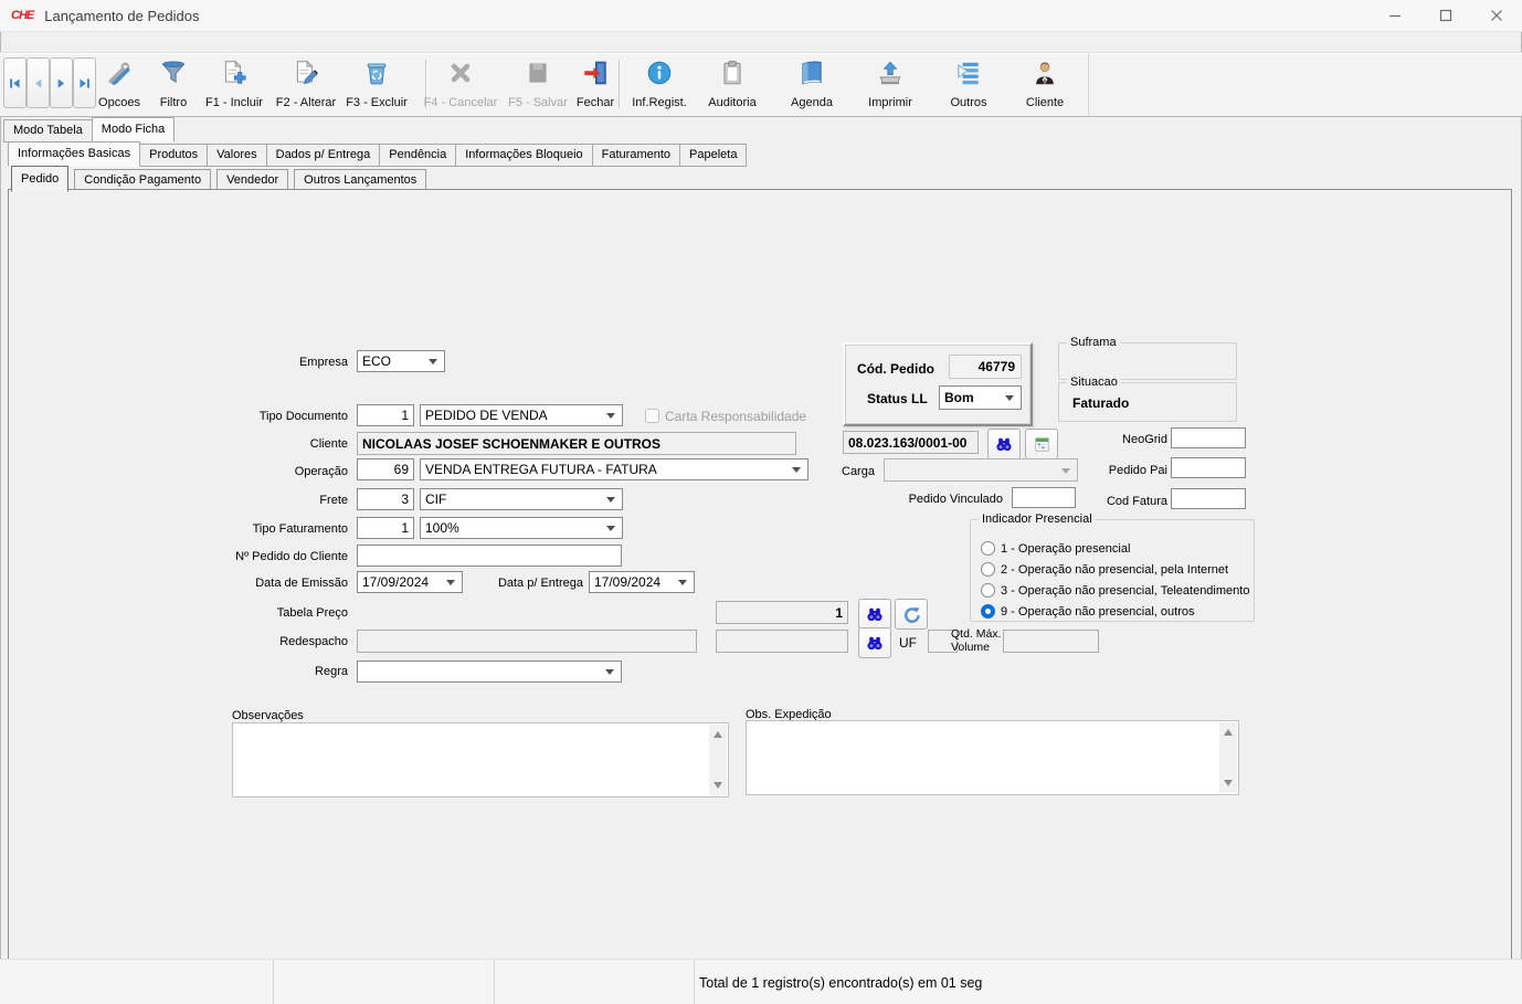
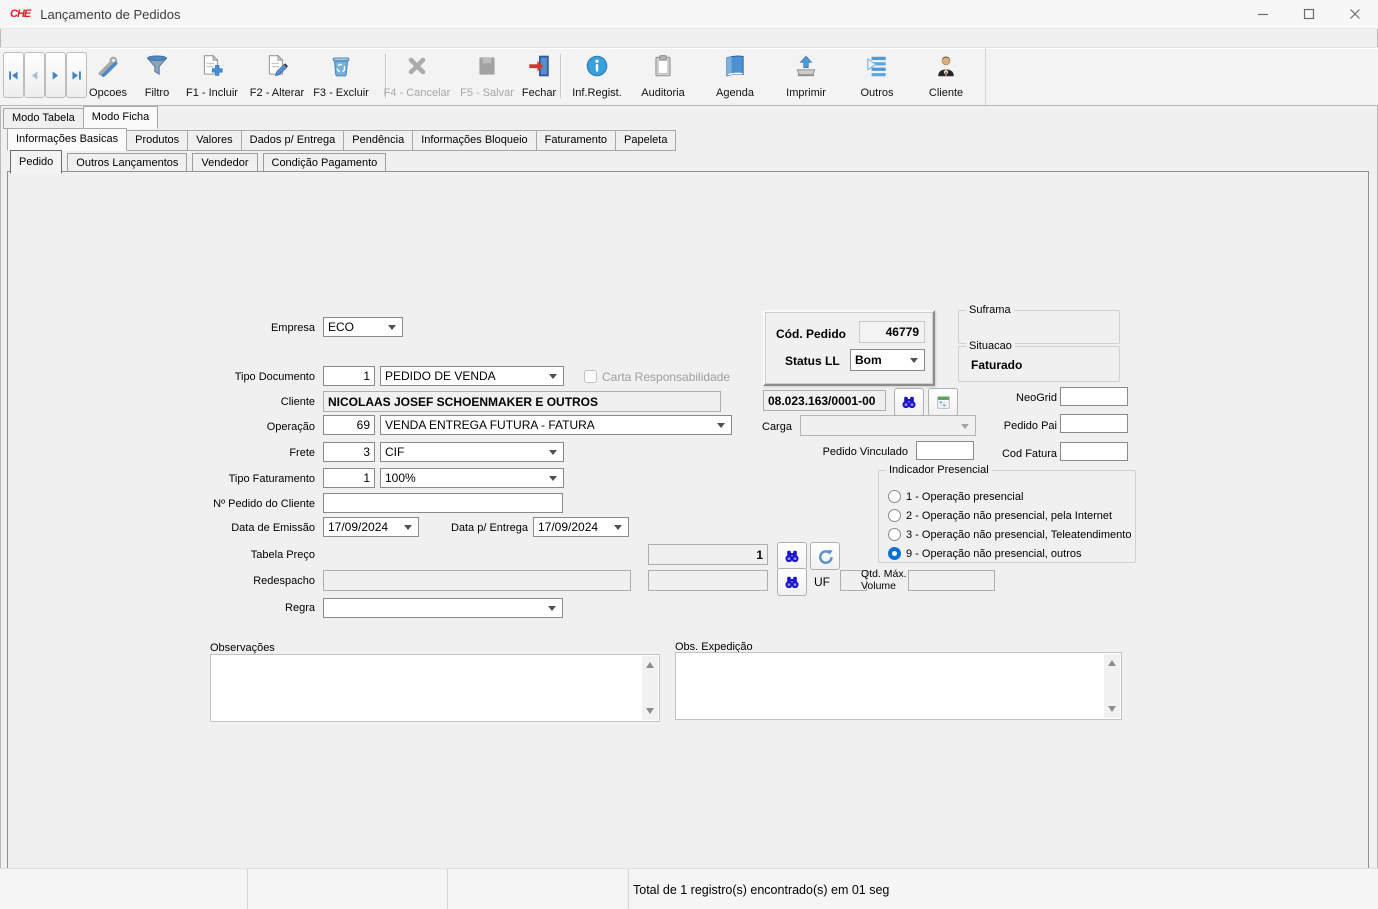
  CHE
  Lançamento de Pedidos
  Opcoes
  Filtro
  F1 - Incluir
  F2 - Alterar
  F3 - Excluir
  F4 - Cancelar
  F5 - Salvar
  Fechar
  Inf.Regist.
  Auditoria
  Agenda
  Imprimir
  Outros
  Cliente
  Modo Tabela
  Modo Ficha
  Informações Basicas
  Produtos
  Valores
  Dados p/ Entrega
  Pendência
  Informações Bloqueio
  Faturamento
  Papeleta
  Pedido
- Condição Pagamento
+ Outros Lançamentos
  Vendedor
- Outros Lançamentos
+ Condição Pagamento
  Empresa
  Tipo Documento
  Cliente
  Operação
  Frete
  Tipo Faturamento
  Nº Pedido do Cliente
  Data de Emissão
  Data p/ Entrega
  Tabela Preço
  Redespacho
  Regra
  ECO
  1
  PEDIDO DE VENDA
  Carta Responsabilidade
  NICOLAAS JOSEF SCHOENMAKER E OUTROS
  69
  VENDA ENTREGA FUTURA - FATURA
  3
  CIF
  1
  100%
  17/09/2024
  17/09/2024
  1
  UF
  Qtd. Máx.
  Volume
  Cód. Pedido
  46779
  Status LL
  Bom
  Suframa
  Situacao
  Faturado
  08.023.163/0001-00
  NeoGrid
  Carga
  Pedido Pai
  Pedido Vinculado
  Cod Fatura
  Indicador Presencial
  1 - Operação presencial
  2 - Operação não presencial, pela Internet
  3 - Operação não presencial, Teleatendimento
  9 - Operação não presencial, outros
  Observações
  Obs. Expedição
  Total de 1 registro(s) encontrado(s) em 01 seg
